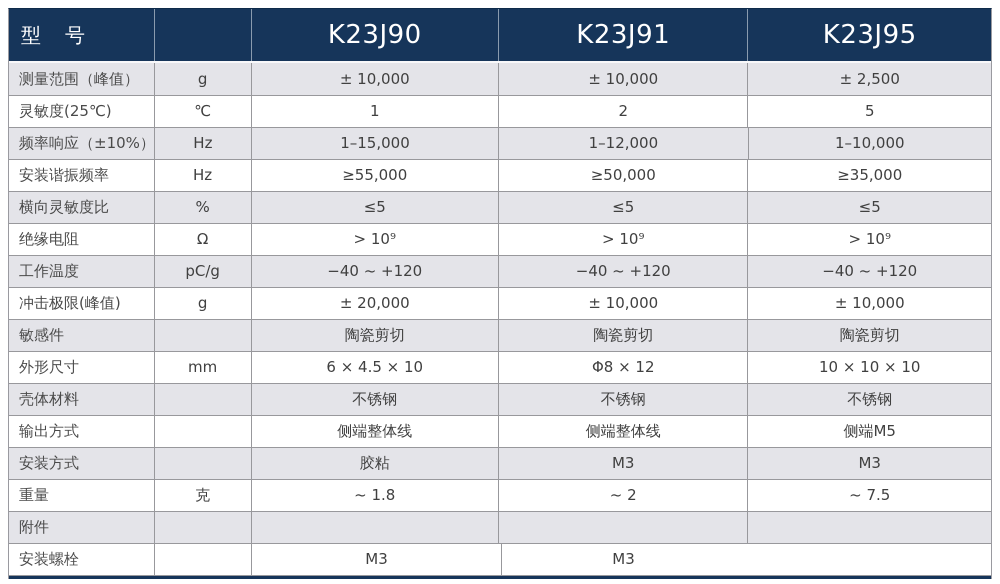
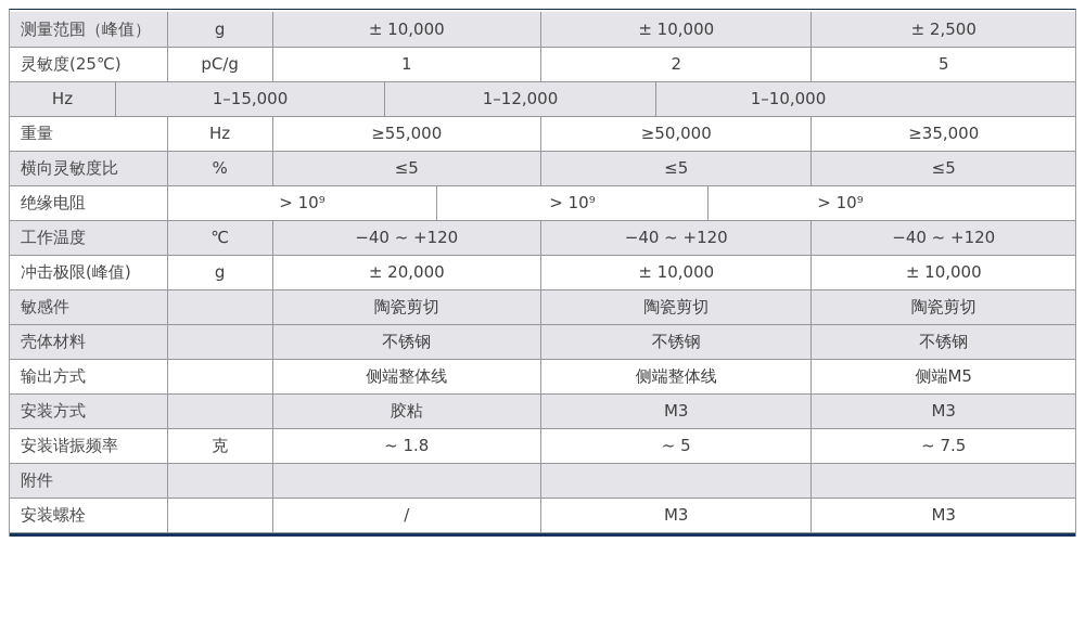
- 型 号
- K23J90
- K23J91
- K23J95
  测量范围（峰值）
  g
  ± 10,000
  ± 10,000
  ± 2,500
  灵敏度(25℃)
- ℃
+ pC/g
  1
  2
  5
- 频率响应（±10%）
  Hz
  1–15,000
  1–12,000
  1–10,000
- 安装谐振频率
+ 重量
  Hz
  ≥55,000
  ≥50,000
  ≥35,000
  横向灵敏度比
  %
  ≤5
  ≤5
  ≤5
  绝缘电阻
- Ω
  > 10⁹
  > 10⁹
  > 10⁹
  工作温度
- pC/g
+ ℃
  −40 ~ +120
  −40 ~ +120
  −40 ~ +120
  冲击极限(峰值)
  g
  ± 20,000
  ± 10,000
  ± 10,000
  敏感件
  陶瓷剪切
  陶瓷剪切
  陶瓷剪切
- 外形尺寸
- mm
- 6 × 4.5 × 10
- Φ8 × 12
- 10 × 10 × 10
  壳体材料
  不锈钢
  不锈钢
  不锈钢
  输出方式
  侧端整体线
  侧端整体线
  侧端M5
  安装方式
  胶粘
  M3
  M3
- 重量
+ 安装谐振频率
  克
  ~ 1.8
- ~ 2
+ ~ 5
  ~ 7.5
  附件
  安装螺栓
+ /
  M3
  M3
